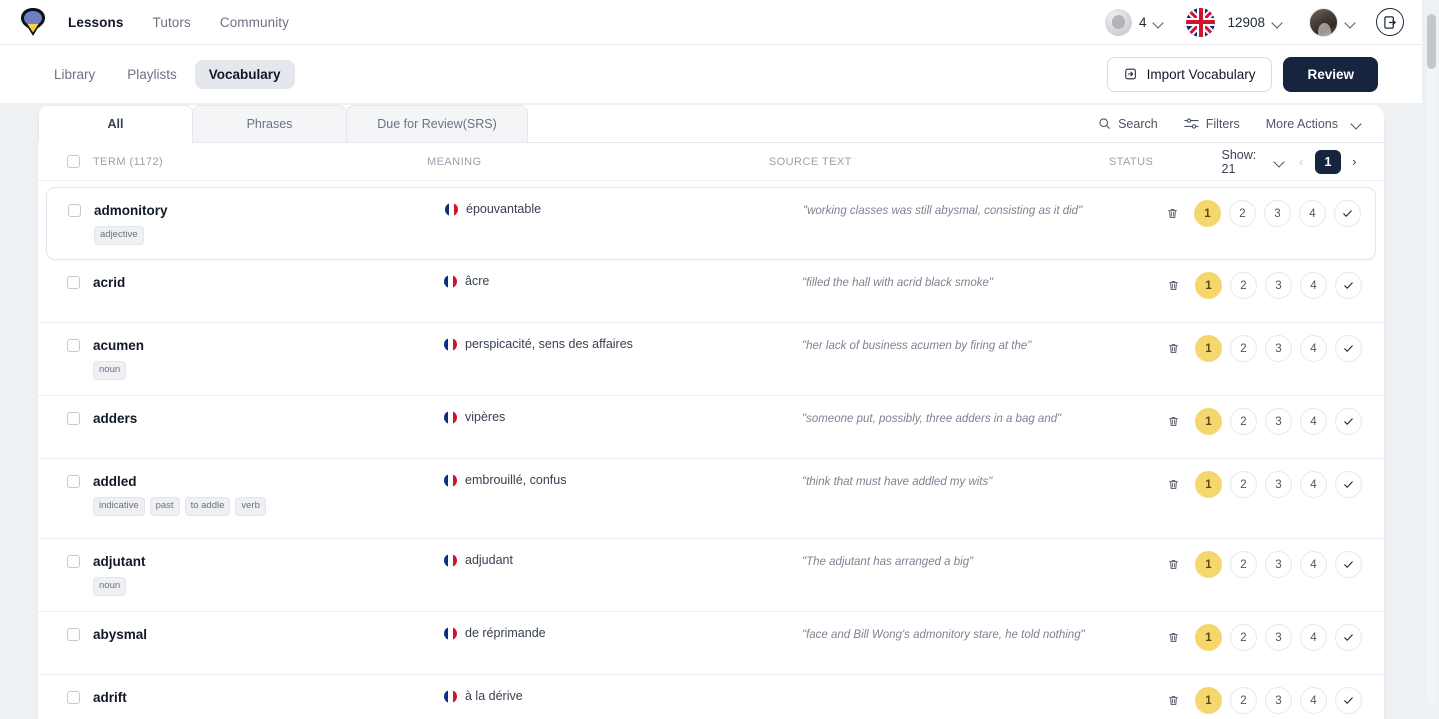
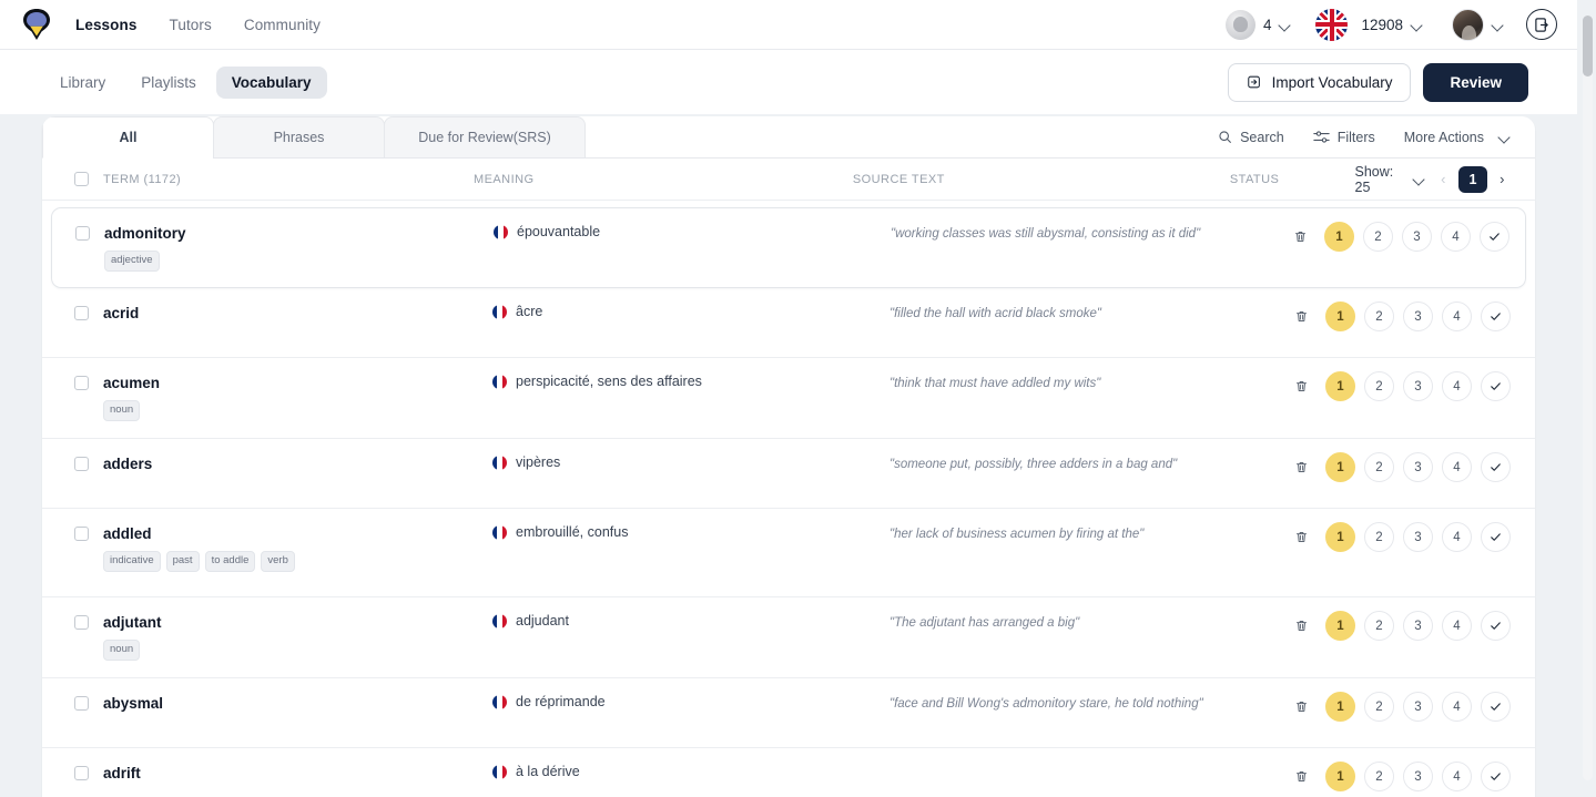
  Lessons
  Tutors
  Community
  4
  12908
  Library
  Playlists
  Vocabulary
  Import Vocabulary
  Review
  All
  Phrases
  Due for Review(SRS)
  Search
  Filters
  More Actions
  TERM (1172)
  MEANING
  SOURCE TEXT
  STATUS
- Show: 21
+ Show: 25
  ‹
  1
  ›
  admonitory
  adjective
  épouvantable
  "working classes was still abysmal, consisting as it did"
  1
  2
  3
  4
  acrid
  âcre
  "filled the hall with acrid black smoke"
  1
  2
  3
  4
  acumen
  noun
  perspicacité, sens des affaires
- "her lack of business acumen by firing at the"
+ "think that must have addled my wits"
  1
  2
  3
  4
  adders
  vipères
  "someone put, possibly, three adders in a bag and"
  1
  2
  3
  4
  addled
  indicative
  past
  to addle
  verb
  embrouillé, confus
- "think that must have addled my wits"
+ "her lack of business acumen by firing at the"
  1
  2
  3
  4
  adjutant
  noun
  adjudant
  "The adjutant has arranged a big"
  1
  2
  3
  4
  abysmal
  de réprimande
  "face and Bill Wong's admonitory stare, he told nothing"
  1
  2
  3
  4
  adrift
  à la dérive
  1
  2
  3
  4
